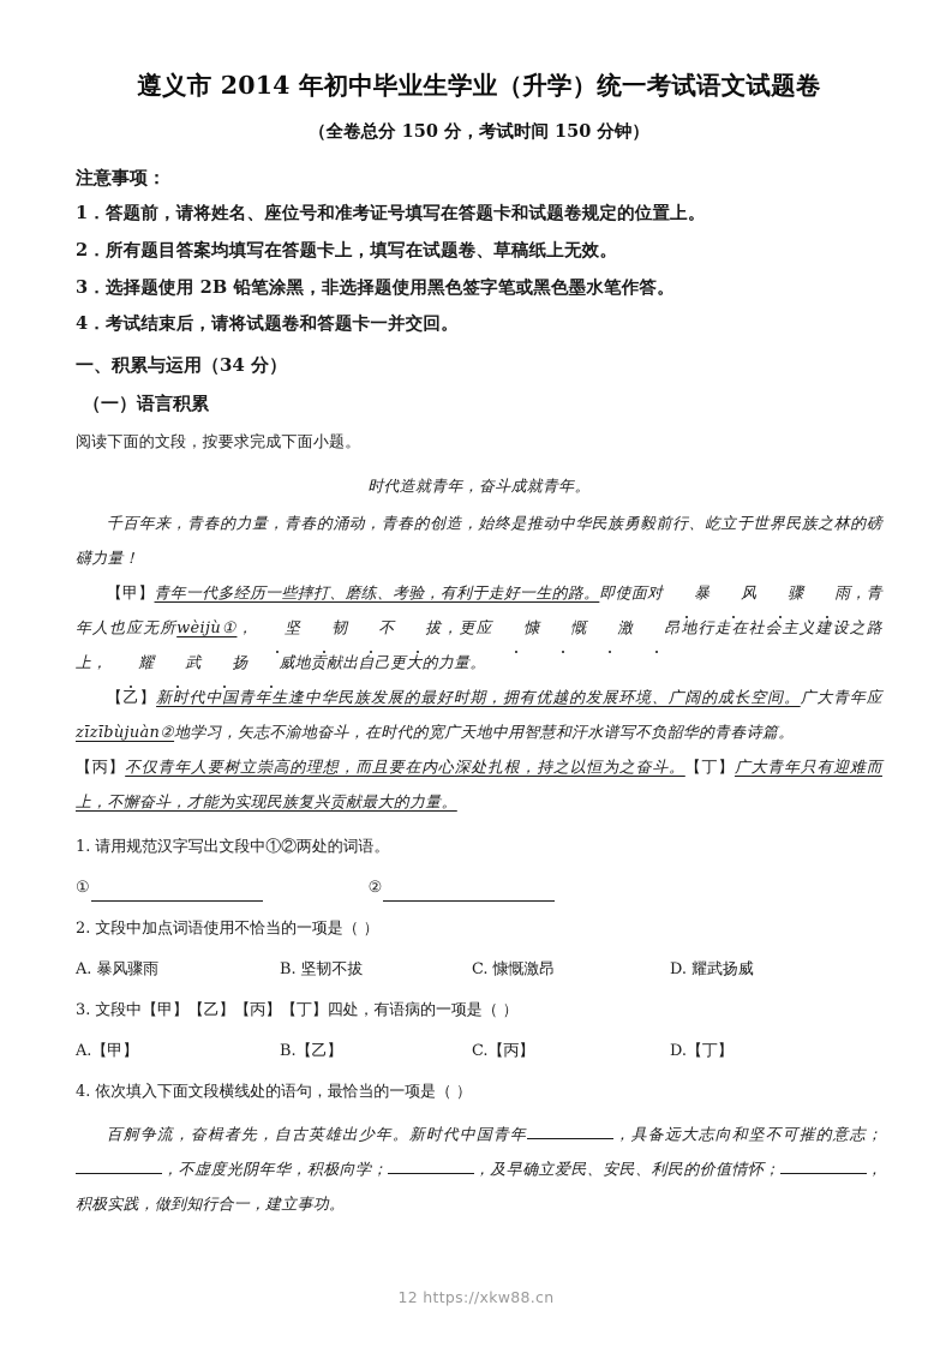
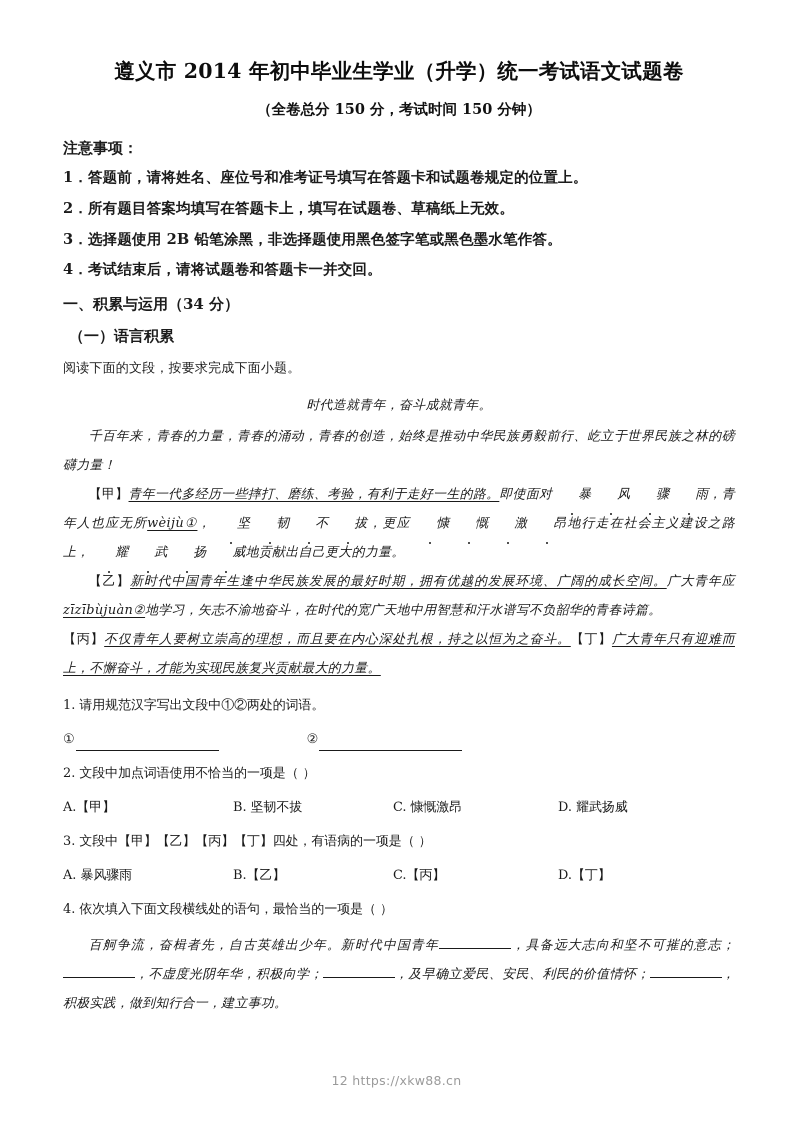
  遵义市 2014 年初中毕业生学业（升学）统一考试语文试题卷
  （全卷总分 150 分，考试时间 150 分钟）
  注意事项：
  1．答题前，请将姓名、座位号和准考证号填写在答题卡和试题卷规定的位置上。
  2．所有题目答案均填写在答题卡上，填写在试题卷、草稿纸上无效。
  3．选择题使用 2B 铅笔涂黑，非选择题使用黑色签字笔或黑色墨水笔作答。
  4．考试结束后，请将试题卷和答题卡一并交回。
  一、积累与运用（34 分）
  （一）语言积累
  阅读下面的文段，按要求完成下面小题。
  时代造就青年，奋斗成就青年。
  千百年来，青春的力量，青春的涌动，青春的创造，始终是推动中华民族勇毅前行、屹立于世界民族之林的磅礴力量！
  【甲】青年一代多经历一些摔打、磨练、考验，有利于走好一生的路。即使面对 暴 风 骤 雨，青年人也应无所wèijù①， 坚 韧 不 拔，更应 慷 慨 激 昂地行走在社会主义建设之路上， 耀 武 扬 威地贡献出自己更大的力量。
  【乙】新时代中国青年生逢中华民族发展的最好时期，拥有优越的发展环境、广阔的成长空间。广大青年应zīzībùjuàn②地学习，矢志不渝地奋斗，在时代的宽广天地中用智慧和汗水谱写不负韶华的青春诗篇。
  【丙】不仅青年人要树立崇高的理想，而且要在内心深处扎根，持之以恒为之奋斗。【丁】广大青年只有迎难而上，不懈奋斗，才能为实现民族复兴贡献最大的力量。
  1. 请用规范汉字写出文段中①②两处的词语。
  ①
  ②
  2. 文段中加点词语使用不恰当的一项是（ ）
- A. 暴风骤雨
+ A.【甲】
  B. 坚韧不拔
  C. 慷慨激昂
  D. 耀武扬威
  3. 文段中【甲】【乙】【丙】【丁】四处，有语病的一项是（ ）
- A.【甲】
+ A. 暴风骤雨
  B.【乙】
  C.【丙】
  D.【丁】
  4. 依次填入下面文段横线处的语句，最恰当的一项是（ ）
  百舸争流，奋楫者先，自古英雄出少年。新时代中国青年 ，具备远大志向和坚不可摧的意志；，不虚度光阴年华，积极向学； ，及早确立爱民、安民、利民的价值情怀； ，积极实践，做到知行合一，建立事功。
  12 https://xkw88.cn
